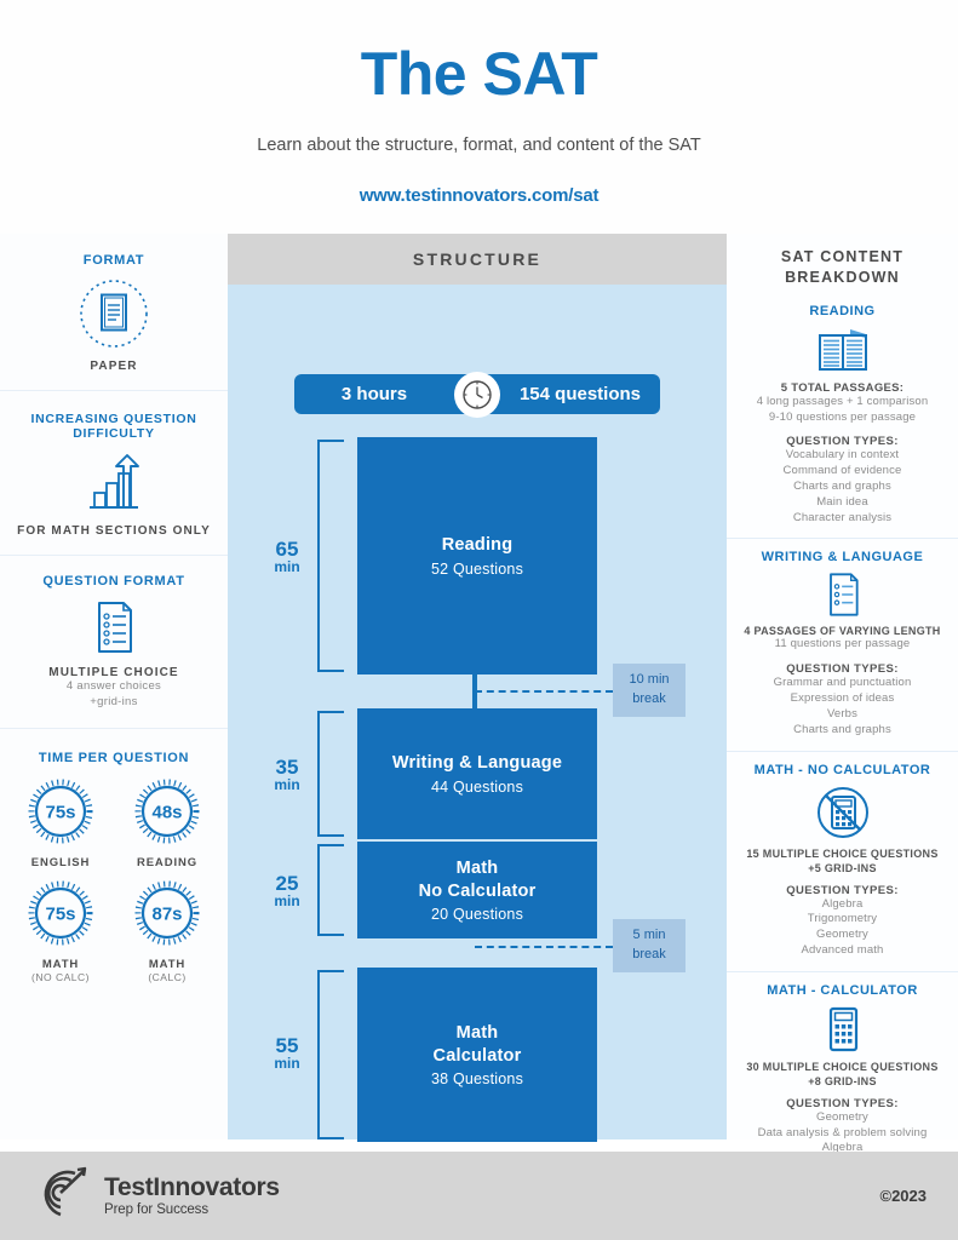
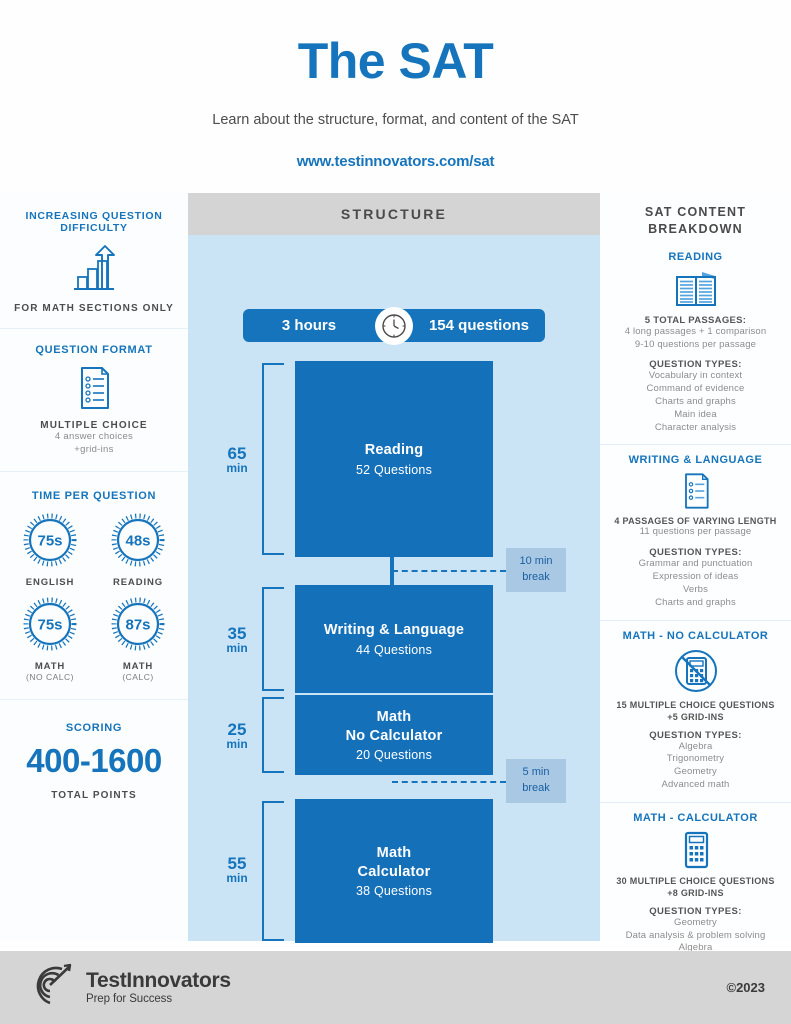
  The SAT
  Learn about the structure, format, and content of the SAT
  www.testinnovators.com/sat
- FORMAT
- PAPER
  INCREASING QUESTION DIFFICULTY
  FOR MATH SECTIONS ONLY
  QUESTION FORMAT
  MULTIPLE CHOICE
  4 answer choices
  +grid-ins
  TIME PER QUESTION
  75s
  ENGLISH
  48s
  READING
  75s
  MATH
  (NO CALC)
  87s
  MATH
  (CALC)
+ SCORING
+ 400-1600
+ TOTAL POINTS
  STRUCTURE
  3 hours
  154 questions
  65
  min
  Reading
  52 Questions
  10 min
  break
  35
  min
  Writing & Language
  44 Questions
  25
  min
  Math
  No Calculator
  20 Questions
  5 min
  break
  55
  min
  Math
  Calculator
  38 Questions
  SAT CONTENT BREAKDOWN
  READING
  5 TOTAL PASSAGES:
  4 long passages + 1 comparison
  9-10 questions per passage
  QUESTION TYPES:
  Vocabulary in context
  Command of evidence
  Charts and graphs
  Main idea
  Character analysis
  WRITING & LANGUAGE
  4 PASSAGES OF VARYING LENGTH
  11 questions per passage
  QUESTION TYPES:
  Grammar and punctuation
  Expression of ideas
  Verbs
  Charts and graphs
  MATH - NO CALCULATOR
  15 MULTIPLE CHOICE QUESTIONS
  +5 GRID-INS
  QUESTION TYPES:
  Algebra
  Trigonometry
  Geometry
  Advanced math
  MATH - CALCULATOR
  30 MULTIPLE CHOICE QUESTIONS
  +8 GRID-INS
  QUESTION TYPES:
  Geometry
  Data analysis & problem solving
  Algebra
  TestInnovators
  Prep for Success
  ©2023
